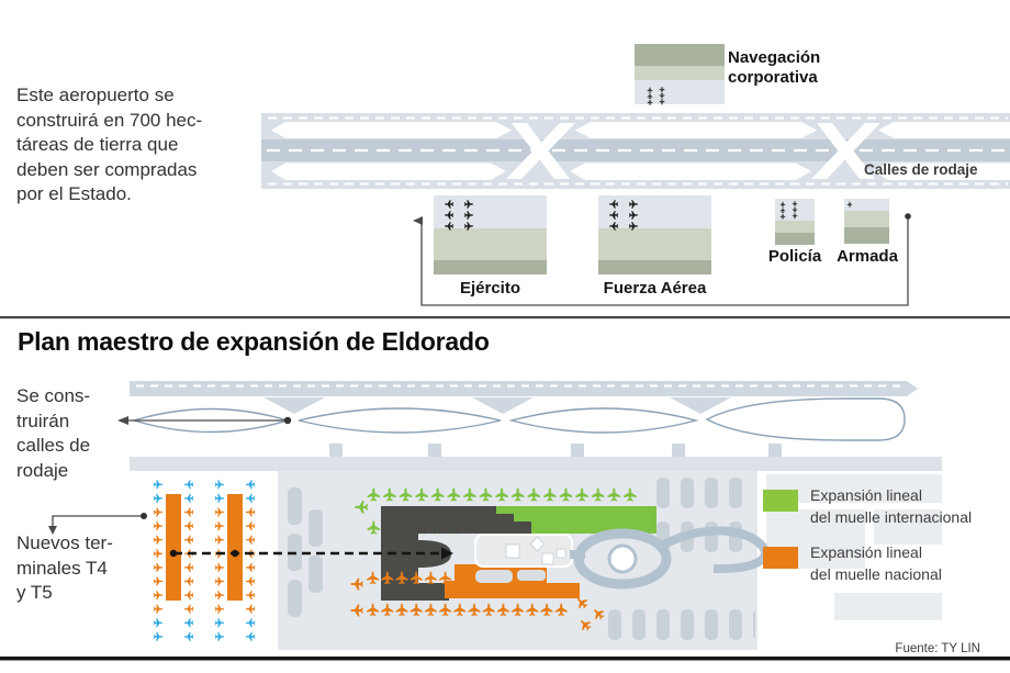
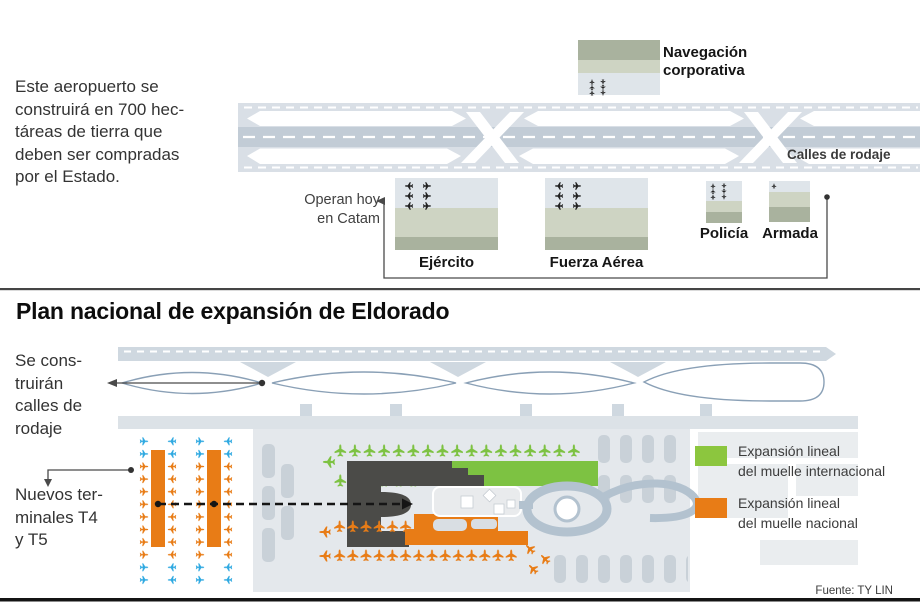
  Este aeropuerto se
  construirá en 700 hec-
  táreas de tierra que
  deben ser compradas
  por el Estado.
  Navegación
  corporativa
  Calles de rodaje
+ Operan hoy
+ en Catam
  Ejército
  Fuerza Aérea
  Policía
  Armada
- Plan maestro de expansión de Eldorado
+ Plan nacional de expansión de Eldorado
  Se cons-
  truirán
  calles de
  rodaje
  Nuevos ter-
  minales T4
  y T5
  Expansión lineal
  del muelle internacional
  Expansión lineal
  del muelle nacional
  Fuente: TY LIN
